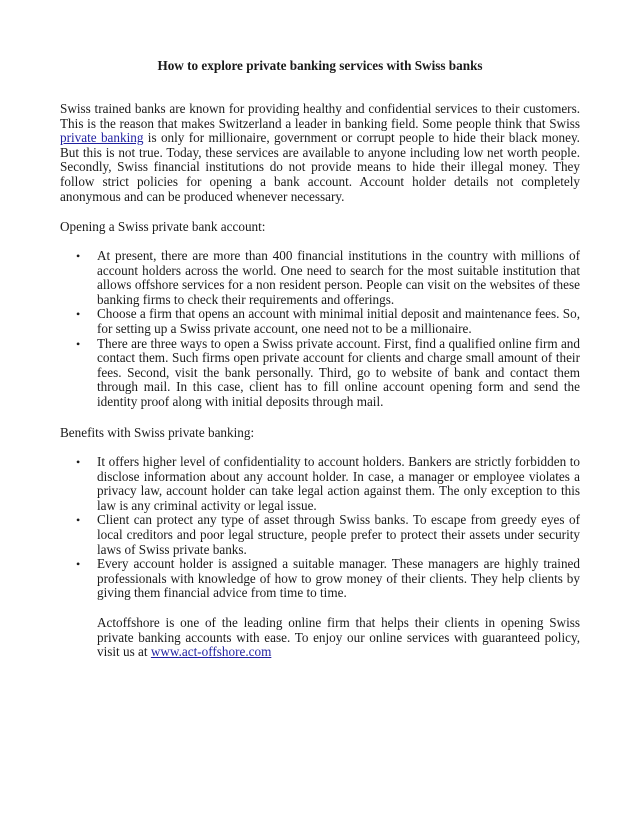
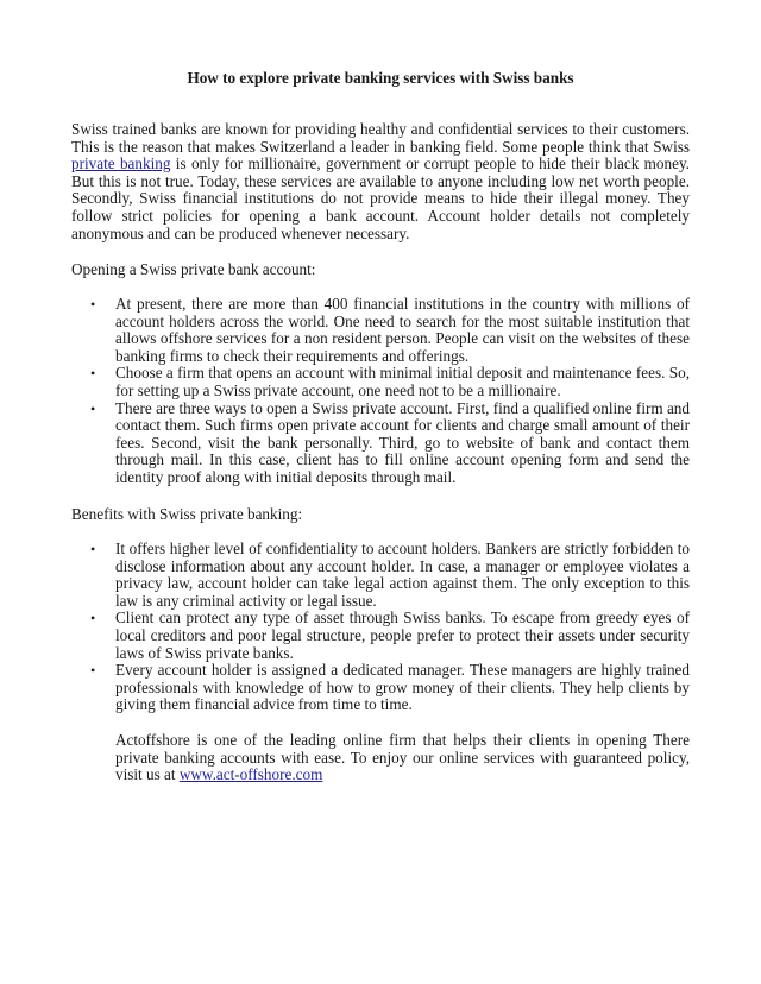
  How to explore private banking services with Swiss banks
  Swiss trained banks are known for providing healthy and confidential services to their customers. This is the reason that makes Switzerland a leader in banking field. Some people think that Swiss private banking is only for millionaire, government or corrupt people to hide their black money. But this is not true. Today, these services are available to anyone including low net worth people. Secondly, Swiss financial institutions do not provide means to hide their illegal money. They follow strict policies for opening a bank account. Account holder details not completely anonymous and can be produced whenever necessary.
  Opening a Swiss private bank account:
  •
  At present, there are more than 400 financial institutions in the country with millions of account holders across the world. One need to search for the most suitable institution that allows offshore services for a non resident person. People can visit on the websites of these banking firms to check their requirements and offerings.
  •
  Choose a firm that opens an account with minimal initial deposit and maintenance fees. So, for setting up a Swiss private account, one need not to be a millionaire.
  •
  There are three ways to open a Swiss private account. First, find a qualified online firm and contact them. Such firms open private account for clients and charge small amount of their fees. Second, visit the bank personally. Third, go to website of bank and contact them through mail. In this case, client has to fill online account opening form and send the identity proof along with initial deposits through mail.
  Benefits with Swiss private banking:
  •
  It offers higher level of confidentiality to account holders. Bankers are strictly forbidden to disclose information about any account holder. In case, a manager or employee violates a privacy law, account holder can take legal action against them. The only exception to this law is any criminal activity or legal issue.
  •
  Client can protect any type of asset through Swiss banks. To escape from greedy eyes of local creditors and poor legal structure, people prefer to protect their assets under security laws of Swiss private banks.
  •
- Every account holder is assigned a suitable manager. These managers are highly trained professionals with knowledge of how to grow money of their clients. They help clients by giving them financial advice from time to time.
+ Every account holder is assigned a dedicated manager. These managers are highly trained professionals with knowledge of how to grow money of their clients. They help clients by giving them financial advice from time to time.
- Actoffshore is one of the leading online firm that helps their clients in opening Swiss private banking accounts with ease. To enjoy our online services with guaranteed policy, visit us at www.act-offshore.com
+ Actoffshore is one of the leading online firm that helps their clients in opening There private banking accounts with ease. To enjoy our online services with guaranteed policy, visit us at www.act-offshore.com
